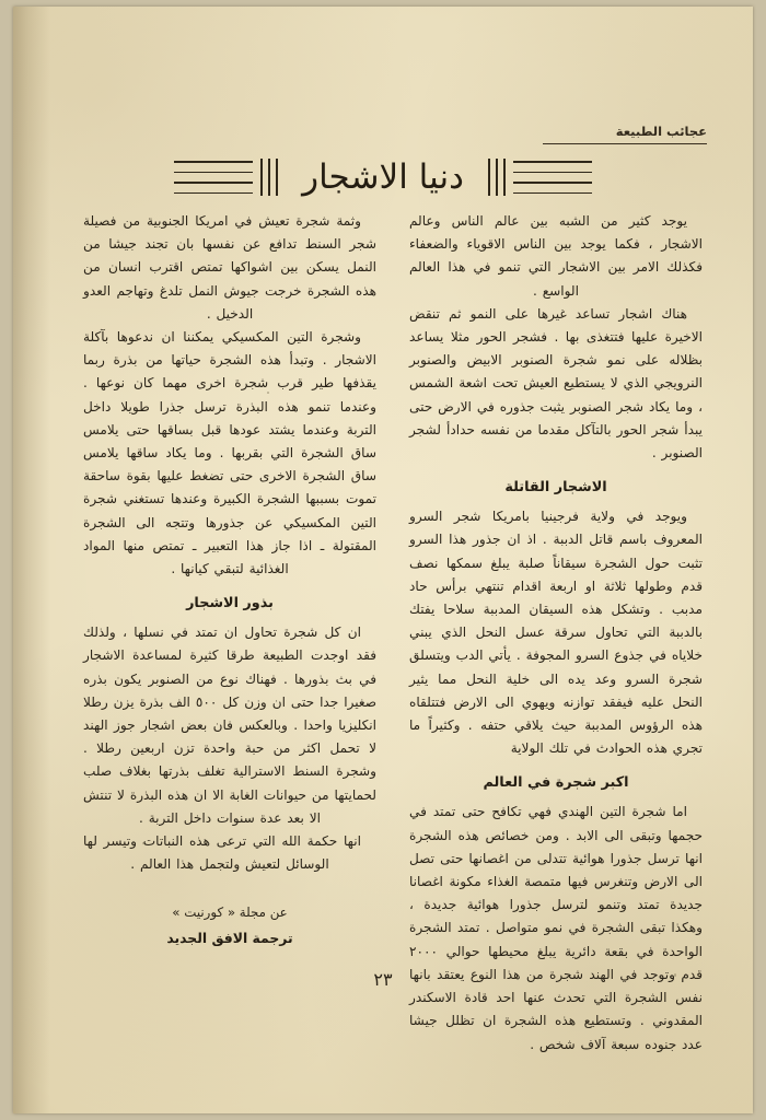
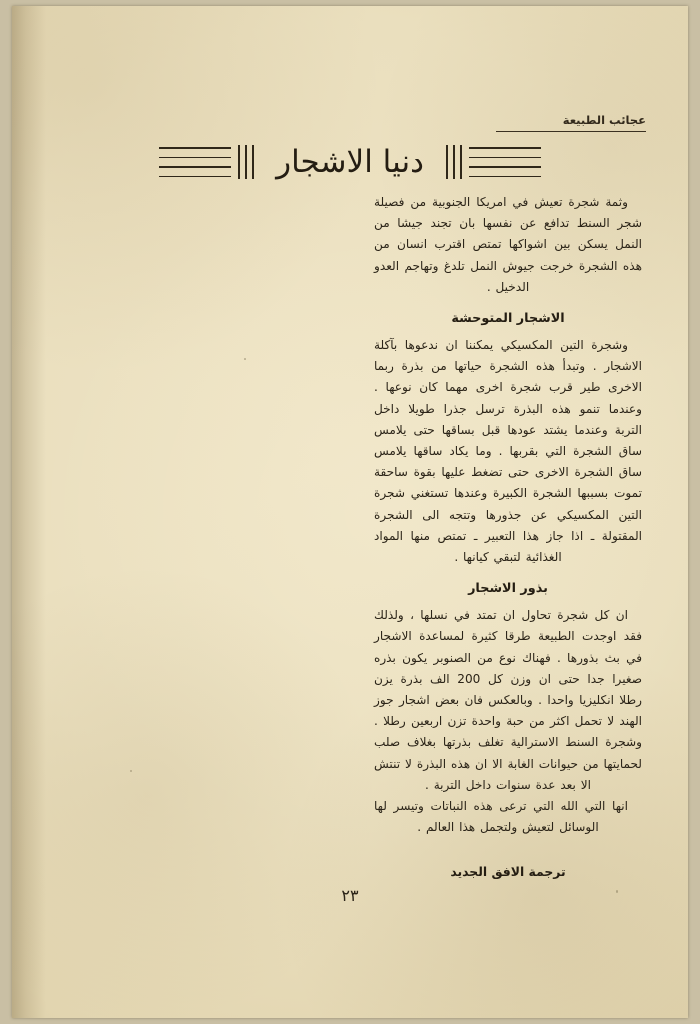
  عجائب الطبيعة
  دنيا الاشجار
- يوجد كثير من الشبه بين عالم الناس وعالم الاشجار ، فكما يوجد بين الناس الاقوياء والضعفاء فكذلك الامر بين الاشجار التي تنمو في هذا العالم الواسع .
- هناك اشجار تساعد غيرها على النمو ثم تنقض الاخيرة عليها فتتغذى بها . فشجر الحور مثلا يساعد بظلاله على نمو شجرة الصنوبر الابيض والصنوبر النرويجي الذي لا يستطيع العيش تحت اشعة الشمس ، وما يكاد شجر الصنوبر يثبت جذوره في الارض حتى يبدأ شجر الحور بالتآكل مقدما من نفسه حدادأ لشجر الصنوبر .
- الاشجار القاتلة
- ويوجد في ولاية فرجينيا بامريكا شجر السرو المعروف باسم قاتل الدببة . اذ ان جذور هذا السرو تثبت حول الشجرة سيقاناً صلبة يبلغ سمكها نصف قدم وطولها ثلاثة او اربعة اقدام تنتهي برأس حاد مدبب . وتشكل هذه السيقان المدببة سلاحا يفتك بالدببة التي تحاول سرقة عسل النحل الذي يبني خلاياه في جذوع السرو المجوفة . يأتي الدب ويتسلق شجرة السرو وعد يده الى خلية النحل مما يثير النحل عليه فيفقد توازنه ويهوي الى الارض فتتلقاه هذه الرؤوس المدببة حيث يلاقي حتفه . وكثيراً ما تجري هذه الحوادث في تلك الولاية
- اكبر شجرة في العالم
- اما شجرة التين الهندي فهي تكافح حتى تمتد في حجمها وتبقى الى الابد . ومن خصائص هذه الشجرة انها ترسل جذورا هوائية تتدلى من اغصانها حتى تصل الى الارض وتنغرس فيها متمصة الغذاء مكونة اغصانا جديدة تمتد وتنمو لترسل جذورا هوائية جديدة ، وهكذا تبقى الشجرة في نمو متواصل . تمتد الشجرة الواحدة في بقعة دائرية يبلغ محيطها حوالي ٢٠٠٠ قدم وتوجد في الهند شجرة من هذا النوع يعتقد بانها نفس الشجرة التي تحدث عنها احد قادة الاسكندر المقدوني . وتستطيع هذه الشجرة ان تظلل جيشا عدد جنوده سبعة آلاف شخص .
  وثمة شجرة تعيش في امريكا الجنوبية من فصيلة شجر السنط تدافع عن نفسها بان تجند جيشا من النمل يسكن بين اشواكها تمتص اقترب انسان من هذه الشجرة خرجت جيوش النمل تلدغ وتهاجم العدو الدخيل .
+ الاشجار المتوحشة
- وشجرة التين المكسيكي يمكننا ان ندعوها بآكلة الاشجار . وتبدأ هذه الشجرة حياتها من بذرة ربما يقذفها طير قرب شجرة اخرى مهما كان نوعها . وعندما تنمو هذه البذرة ترسل جذرا طويلا داخل التربة وعندما يشتد عودها قبل بساقها حتى يلامس ساق الشجرة التي بقربها . وما يكاد ساقها يلامس ساق الشجرة الاخرى حتى تضغط عليها بقوة ساحقة تموت بسببها الشجرة الكبيرة وعندها تستغني شجرة التين المكسيكي عن جذورها وتتجه الى الشجرة المقتولة ـ اذا جاز هذا التعبير ـ تمتص منها المواد الغذائية لتبقي كيانها .
+ وشجرة التين المكسيكي يمكننا ان ندعوها بآكلة الاشجار . وتبدأ هذه الشجرة حياتها من بذرة ربما الاخرى طير قرب شجرة اخرى مهما كان نوعها . وعندما تنمو هذه البذرة ترسل جذرا طويلا داخل التربة وعندما يشتد عودها قبل بساقها حتى يلامس ساق الشجرة التي بقربها . وما يكاد ساقها يلامس ساق الشجرة الاخرى حتى تضغط عليها بقوة ساحقة تموت بسببها الشجرة الكبيرة وعندها تستغني شجرة التين المكسيكي عن جذورها وتتجه الى الشجرة المقتولة ـ اذا جاز هذا التعبير ـ تمتص منها المواد الغذائية لتبقي كيانها .
  بذور الاشجار
- ان كل شجرة تحاول ان تمتد في نسلها ، ولذلك فقد اوجدت الطبيعة طرقا كثيرة لمساعدة الاشجار في بث بذورها . فهناك نوع من الصنوبر يكون بذره صغيرا جدا حتى ان وزن كل ٥٠٠ الف بذرة يزن رطلا انكليزيا واحدا . وبالعكس فان بعض اشجار جوز الهند لا تحمل اكثر من حبة واحدة تزن اربعين رطلا . وشجرة السنط الاسترالية تغلف بذرتها بغلاف صلب لحمايتها من حيوانات الغابة الا ان هذه البذرة لا تنتش الا بعد عدة سنوات داخل التربة .
+ ان كل شجرة تحاول ان تمتد في نسلها ، ولذلك فقد اوجدت الطبيعة طرقا كثيرة لمساعدة الاشجار في بث بذورها . فهناك نوع من الصنوبر يكون بذره صغيرا جدا حتى ان وزن كل 200 الف بذرة يزن رطلا انكليزيا واحدا . وبالعكس فان بعض اشجار جوز الهند لا تحمل اكثر من حبة واحدة تزن اربعين رطلا . وشجرة السنط الاسترالية تغلف بذرتها بغلاف صلب لحمايتها من حيوانات الغابة الا ان هذه البذرة لا تنتش الا بعد عدة سنوات داخل التربة .
- انها حكمة الله التي ترعى هذه النباتات وتيسر لها الوسائل لتعيش ولتجمل هذا العالم .
+ انها التي الله التي ترعى هذه النباتات وتيسر لها الوسائل لتعيش ولتجمل هذا العالم .
- عن مجلة « كورنيت »
  ترجمة الافق الجديد
  ٢٣
